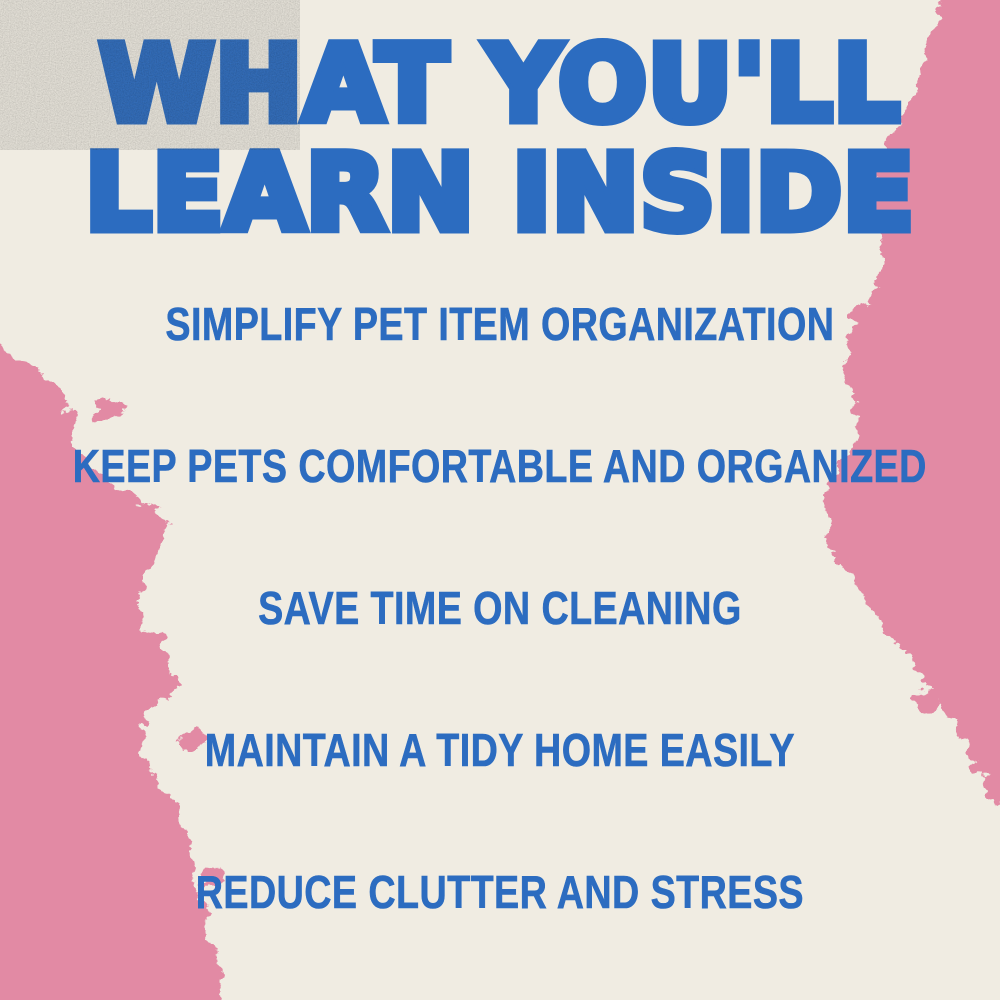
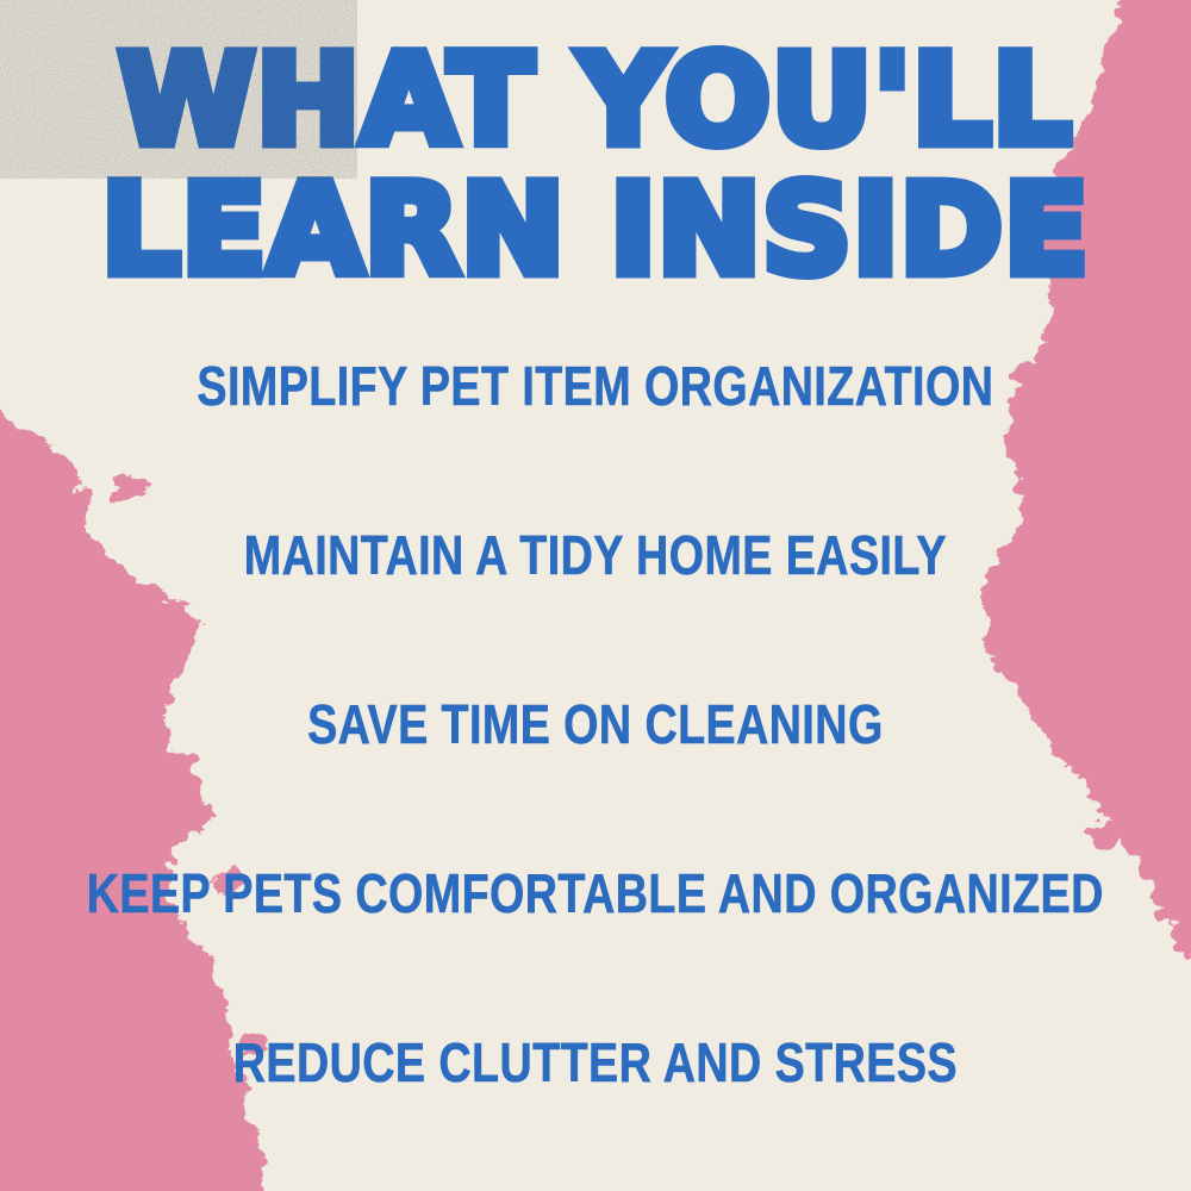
  WHAT YOU'LL
  LEARN INSIDE
  SIMPLIFY PET ITEM ORGANIZATION
- KEEP PETS COMFORTABLE AND ORGANIZED
+ MAINTAIN A TIDY HOME EASILY
  SAVE TIME ON CLEANING
- MAINTAIN A TIDY HOME EASILY
+ KEEP PETS COMFORTABLE AND ORGANIZED
  REDUCE CLUTTER AND STRESS
